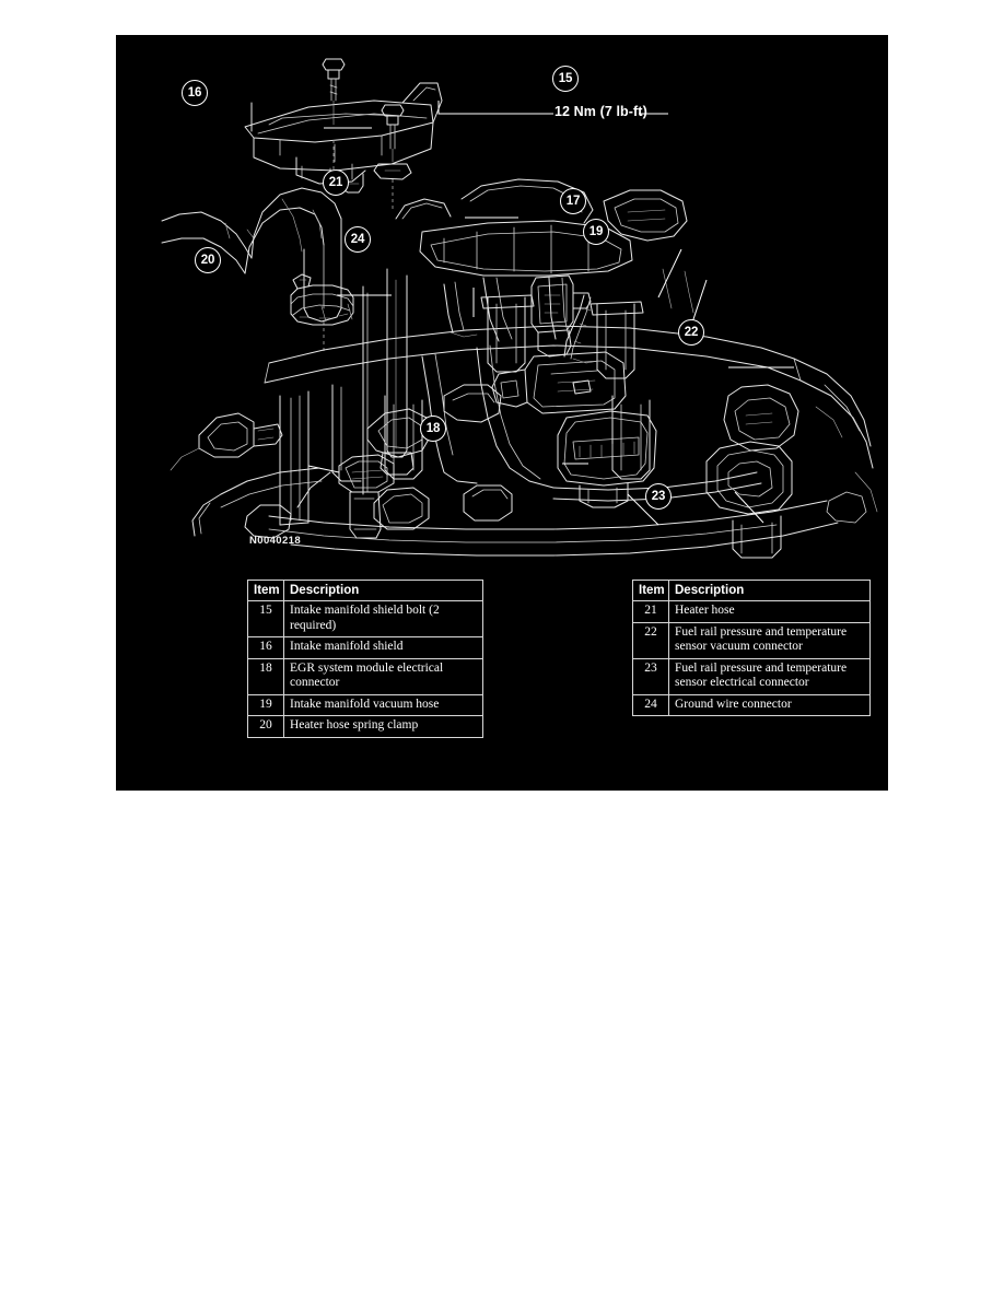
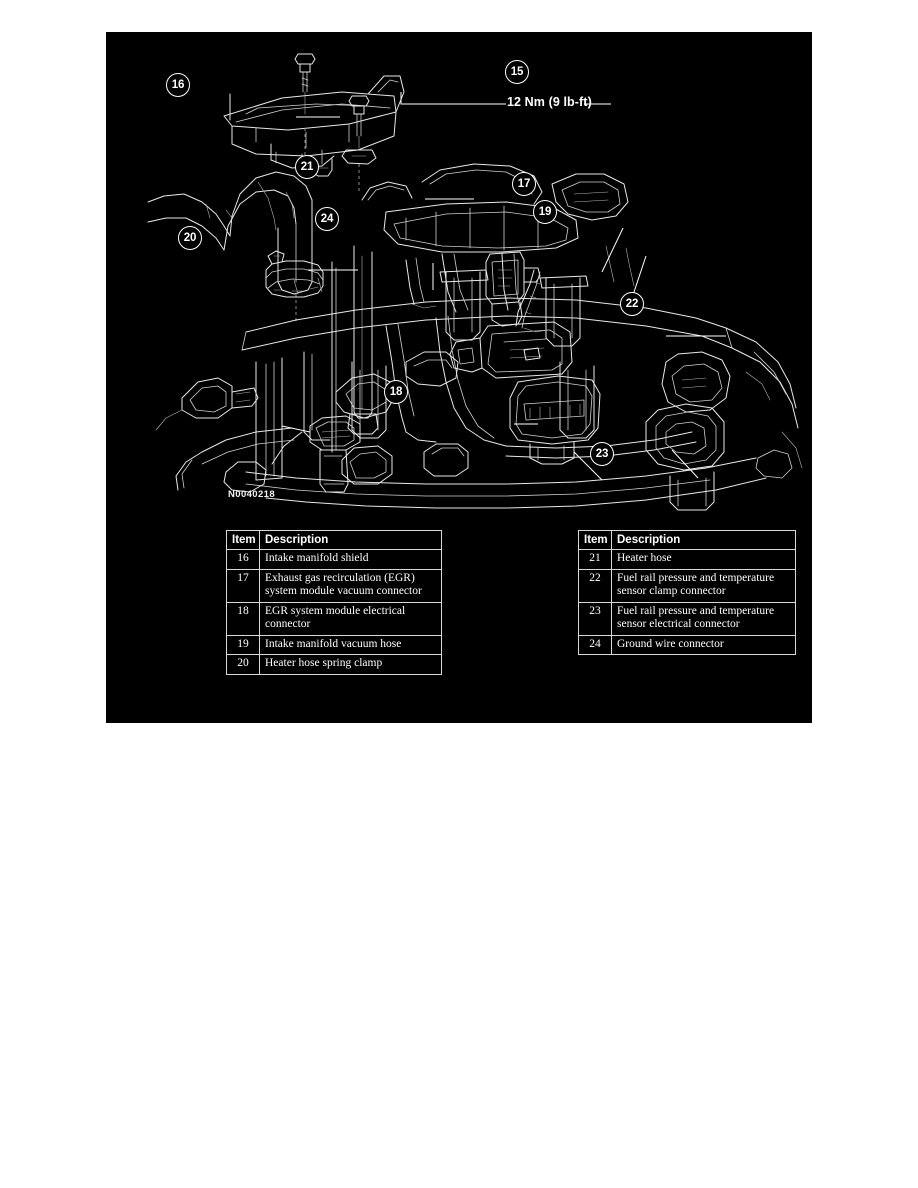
- 12 Nm (7 lb-ft)
+ 12 Nm (9 lb-ft)
  N0040218
  15
  16
  17
  18
  19
  20
  21
  22
  23
  24
  Item	Description
- 15	Intake manifold shield bolt (2 required)
  16	Intake manifold shield
+ 17	Exhaust gas recirculation (EGR) system module vacuum connector
  18	EGR system module electrical connector
  19	Intake manifold vacuum hose
  20	Heater hose spring clamp
  Item	Description
  21	Heater hose
- 22	Fuel rail pressure and temperature sensor vacuum connector
+ 22	Fuel rail pressure and temperature sensor clamp connector
  23	Fuel rail pressure and temperature sensor electrical connector
  24	Ground wire connector
